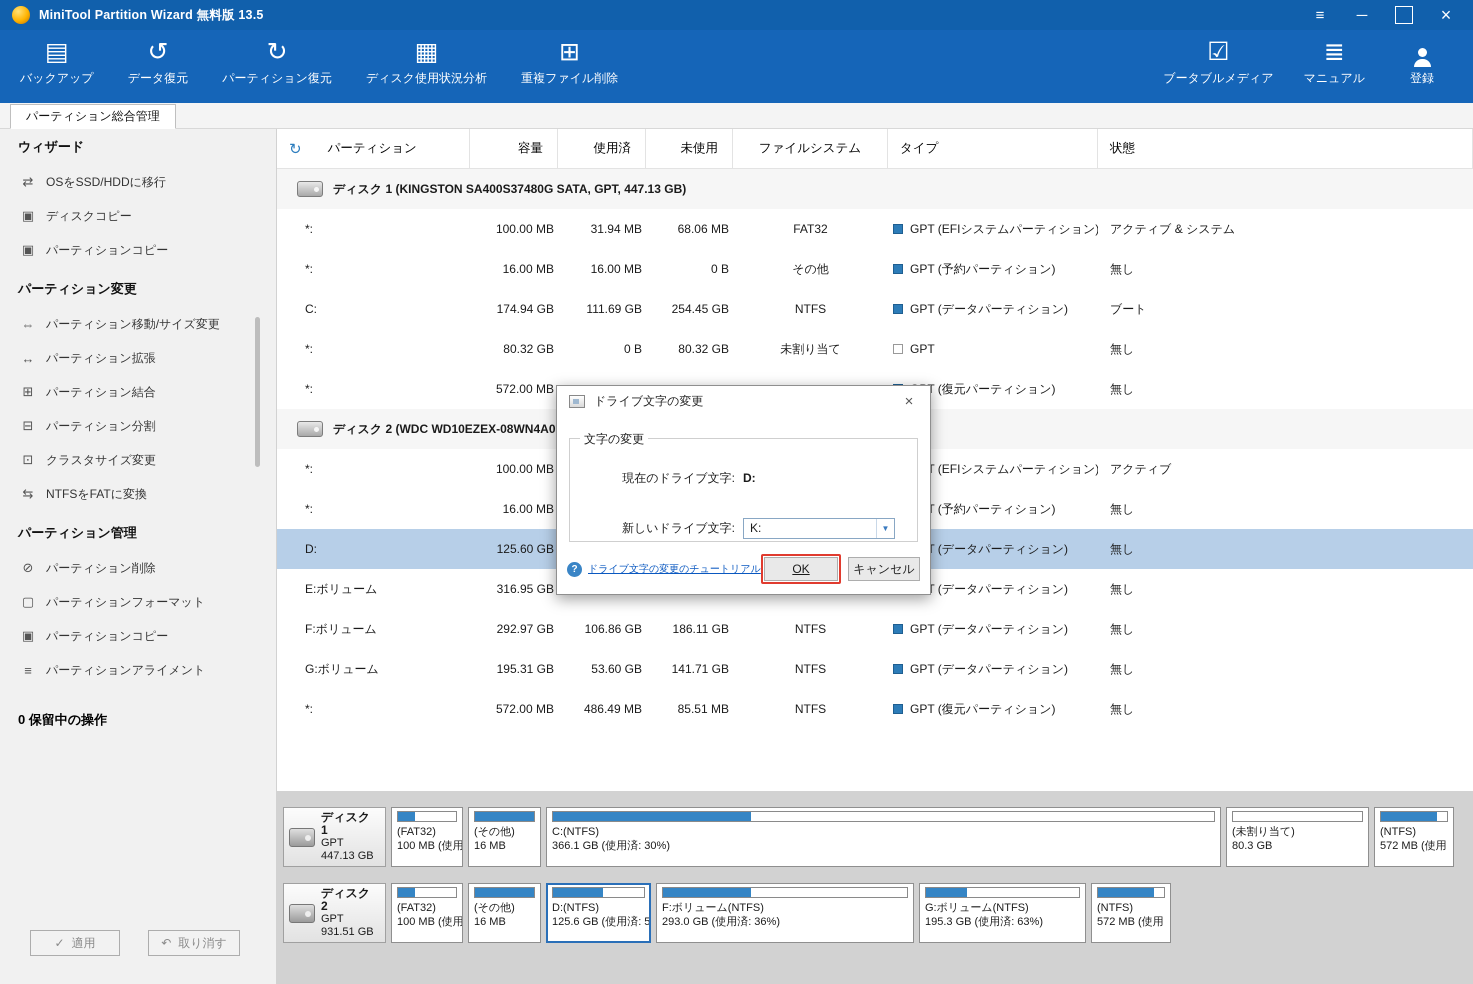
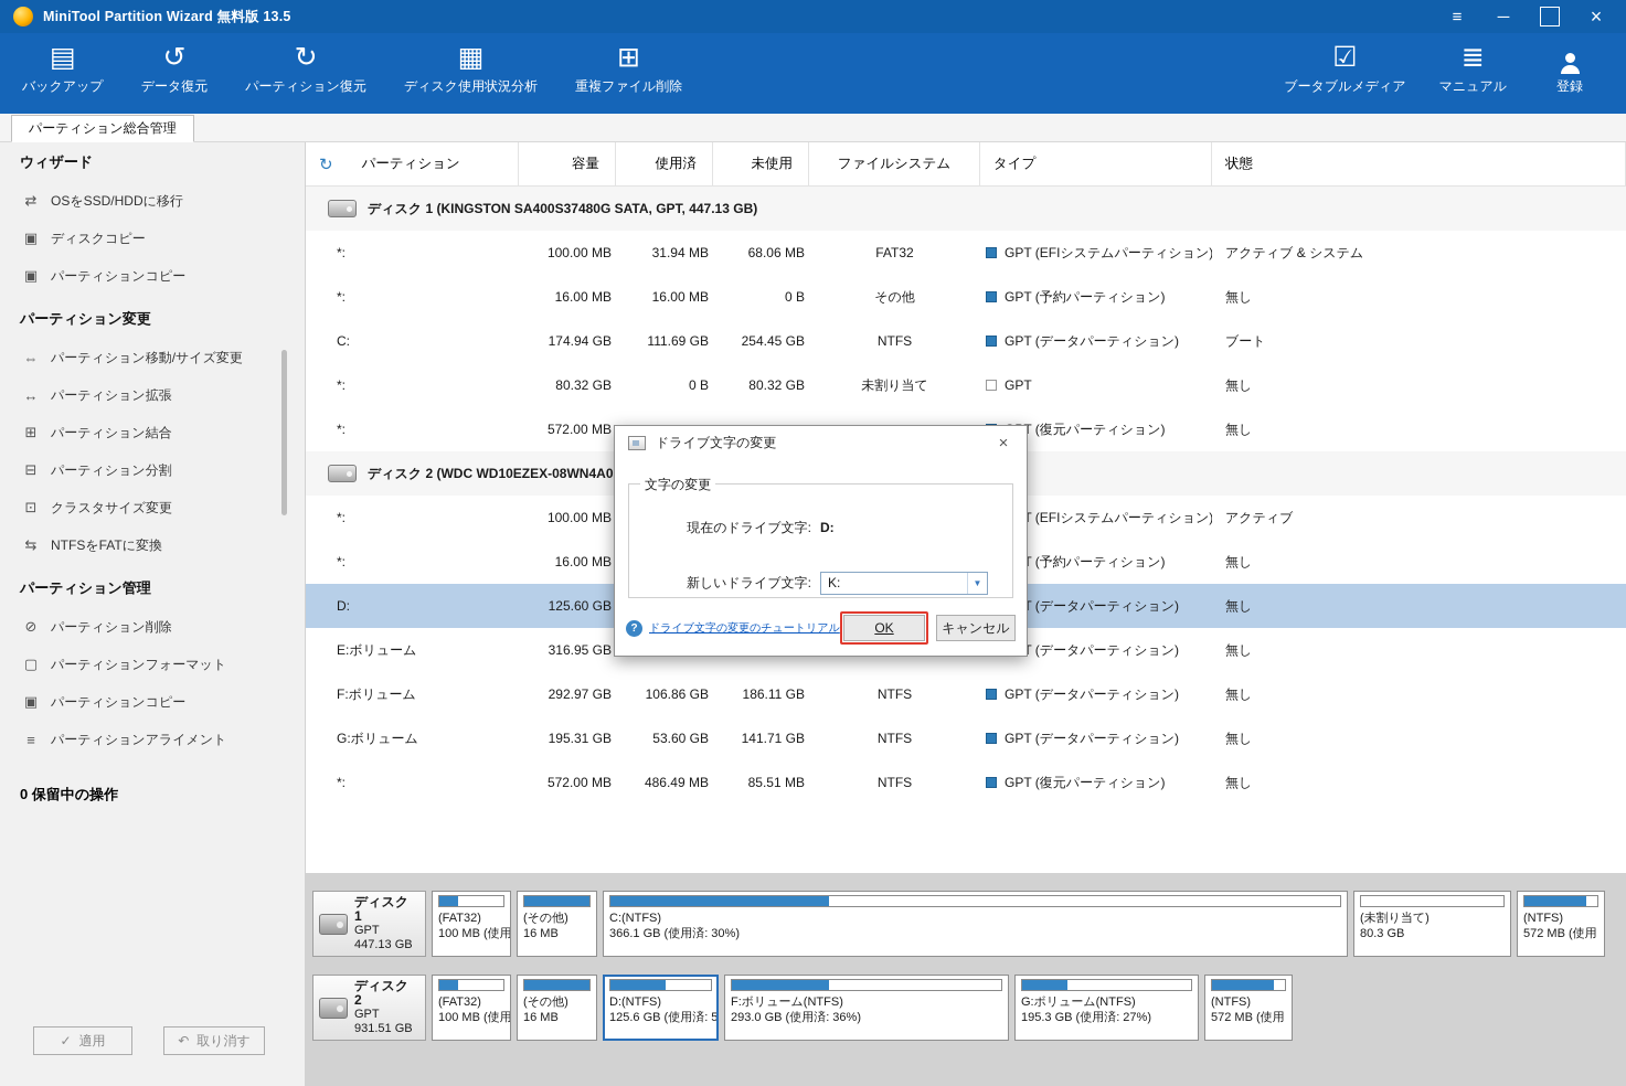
  MiniTool Partition Wizard 無料版 13.5
  ≡
  ─
  ×
  ▤
  バックアップ
  ↺
  データ復元
  ↻
  パーティション復元
  ▦
  ディスク使用状況分析
  ⊞
  重複ファイル削除
  ☑
  ブータブルメディア
  ≣
  マニュアル
  登録
  パーティション総合管理
  ウィザード
  ⇄
  OSをSSD/HDDに移行
  ▣
  ディスクコピー
  ▣
  パーティションコピー
  パーティション変更
  ⇔
  パーティション移動/サイズ変更
  ↔
  パーティション拡張
  ⊞
  パーティション結合
  ⊟
  パーティション分割
  ⊡
  クラスタサイズ変更
  ⇆
  NTFSをFATに変換
  パーティション管理
  ⊘
  パーティション削除
  ▢
  パーティションフォーマット
  ▣
  パーティションコピー
  ≡
  パーティションアライメント
  0 保留中の操作
  ✓
  適用
  ↶
  取り消す
  ↻
  パーティション
  容量
  使用済
  未使用
  ファイルシステム
  タイプ
  状態
  ディスク 1 (KINGSTON SA400S37480G SATA, GPT, 447.13 GB)
  *:
  100.00 MB
  31.94 MB
  68.06 MB
  FAT32
  GPT (EFIシステムパーティション)
  アクティブ & システム
  *:
  16.00 MB
  16.00 MB
  0 B
  その他
  GPT (予約パーティション)
  無し
  C:
  174.94 GB
  111.69 GB
  254.45 GB
  NTFS
  GPT (データパーティション)
  ブート
  *:
  80.32 GB
  0 B
  80.32 GB
  未割り当て
  GPT
  無し
  *:
  572.00 MB
  (復元パーティション)
  無し
  ディスク 2 (WDC WD10EZEX-08WN4A0
  *:
  100.00 MB
  (EFIシステムパーティション)
  アクティブ
  *:
  16.00 MB
  (予約パーティション)
  無し
  D:
  125.60 GB
  (データパーティション)
  無し
  E:ボリューム
  316.95 GB
  (データパーティション)
  無し
  F:ボリューム
  292.97 GB
  106.86 GB
  186.11 GB
  NTFS
  GPT (データパーティション)
  無し
  G:ボリューム
  195.31 GB
  53.60 GB
  141.71 GB
  NTFS
  GPT (データパーティション)
  無し
  *:
  572.00 MB
  486.49 MB
  85.51 MB
  NTFS
  GPT (復元パーティション)
  無し
  ディスク 1
  GPT
  447.13 GB
  (FAT32)
  100 MB (使用
  (その他)
  16 MB
  C:(NTFS)
  366.1 GB (使用済: 30%)
  (未割り当て)
  80.3 GB
  (NTFS)
  572 MB (使用
  ディスク 2
  GPT
  931.51 GB
  (FAT32)
  100 MB (使用
  (その他)
  16 MB
  D:(NTFS)
  125.6 GB (使用済: 5
  F:ボリューム(NTFS)
  293.0 GB (使用済: 36%)
  G:ボリューム(NTFS)
- 195.3 GB (使用済: 63%)
+ 195.3 GB (使用済: 27%)
  (NTFS)
  572 MB (使用
  ドライブ文字の変更
  ×
  文字の変更
  現在のドライブ文字:
  D:
  新しいドライブ文字:
  K:
  ▼
  ?
  ドライブ文字の変更のチュートリアル
  OK
  キャンセル
